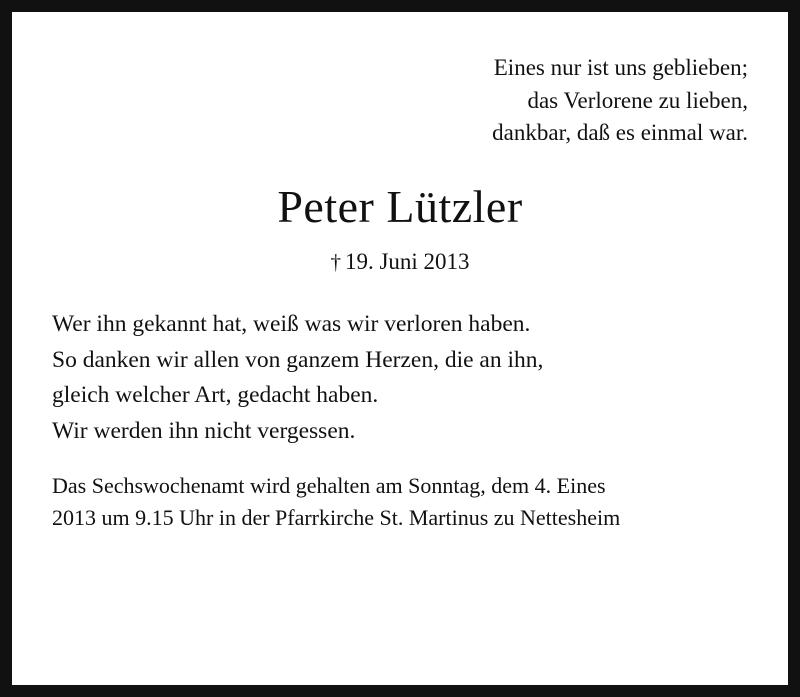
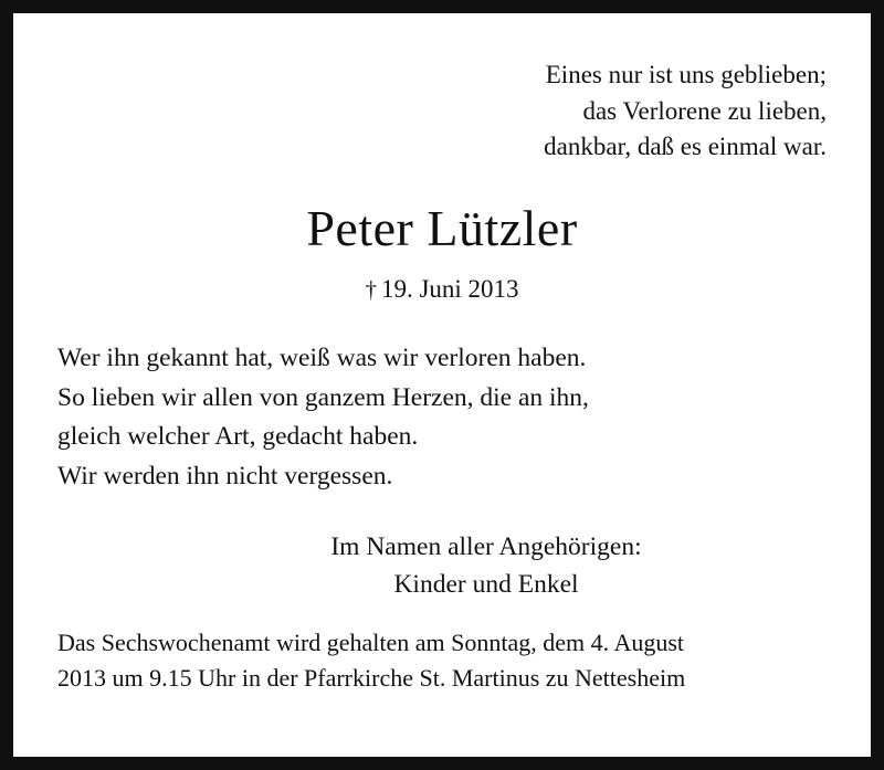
  Eines nur ist uns geblieben;
  das Verlorene zu lieben,
  dankbar, daß es einmal war.
  Peter Lützler
  † 19. Juni 2013
  Wer ihn gekannt hat, weiß was wir verloren haben.
- So danken wir allen von ganzem Herzen, die an ihn,
+ So lieben wir allen von ganzem Herzen, die an ihn,
  gleich welcher Art, gedacht haben.
  Wir werden ihn nicht vergessen.
+ Im Namen aller Angehörigen:
+ Kinder und Enkel
- Das Sechswochenamt wird gehalten am Sonntag, dem 4. Eines
+ Das Sechswochenamt wird gehalten am Sonntag, dem 4. August
  2013 um 9.15 Uhr in der Pfarrkirche St. Martinus zu Nettesheim
